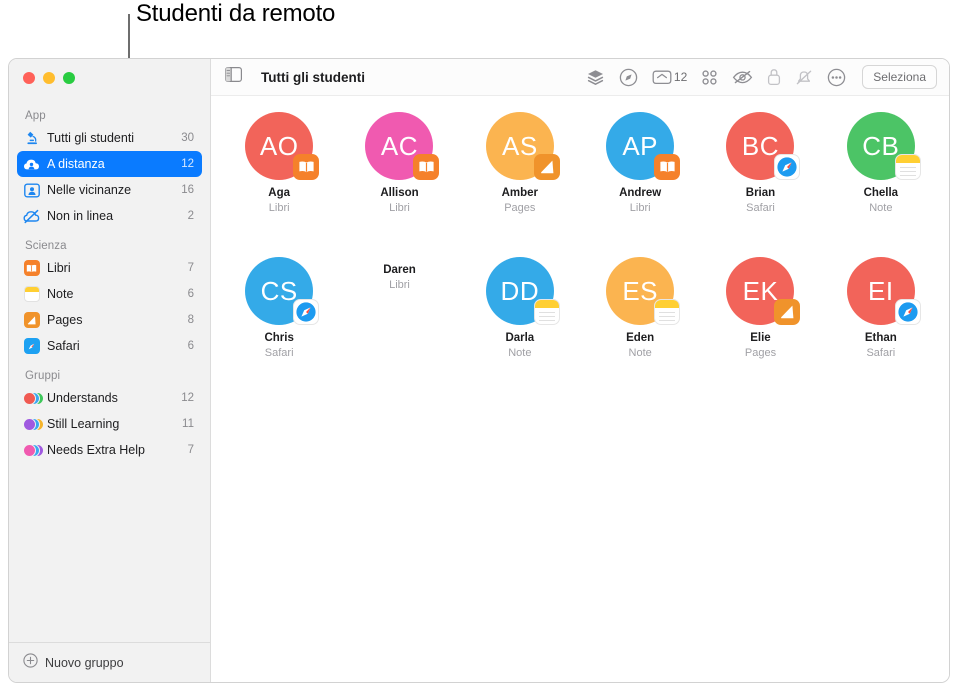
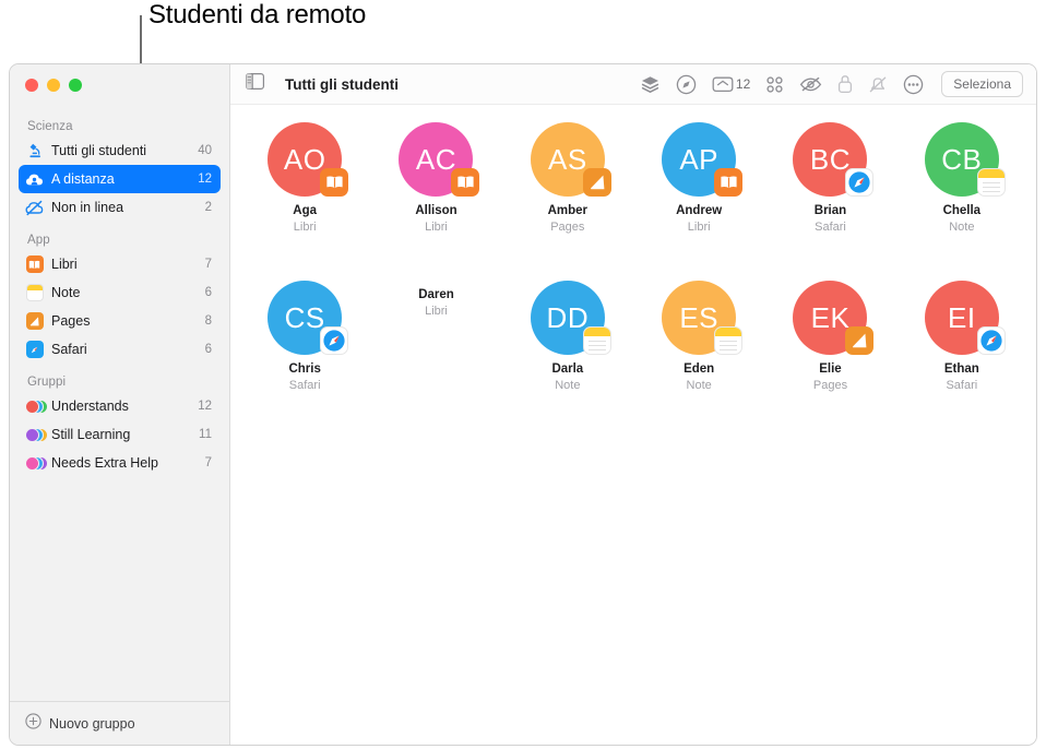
  Studenti da remoto
- App
+ Scienza
  Tutti gli studenti
- 30
+ 40
  A distanza
  12
- Nelle vicinanze
- 16
  Non in linea
  2
- Scienza
+ App
  Libri
  7
  Note
  6
  Pages
  8
  Safari
  6
  Gruppi
  Understands
  12
  Still Learning
  11
  Needs Extra Help
  7
  Nuovo gruppo
  Tutti gli studenti
  12
  Seleziona
  AO
  Aga
  Libri
  AC
  Allison
  Libri
  AS
  Amber
  Pages
  AP
  Andrew
  Libri
  BC
  Brian
  Safari
  CB
  Chella
  Note
  CS
  Chris
  Safari
  Daren
  Libri
  DD
  Darla
  Note
  ES
  Eden
  Note
  EK
  Elie
  Pages
  EI
  Ethan
  Safari
